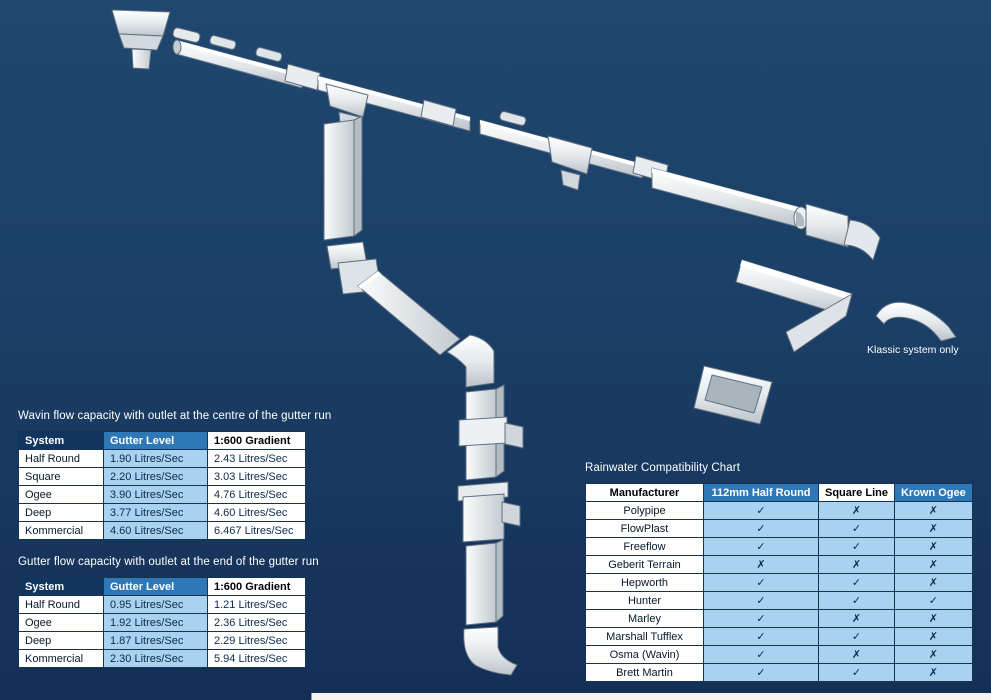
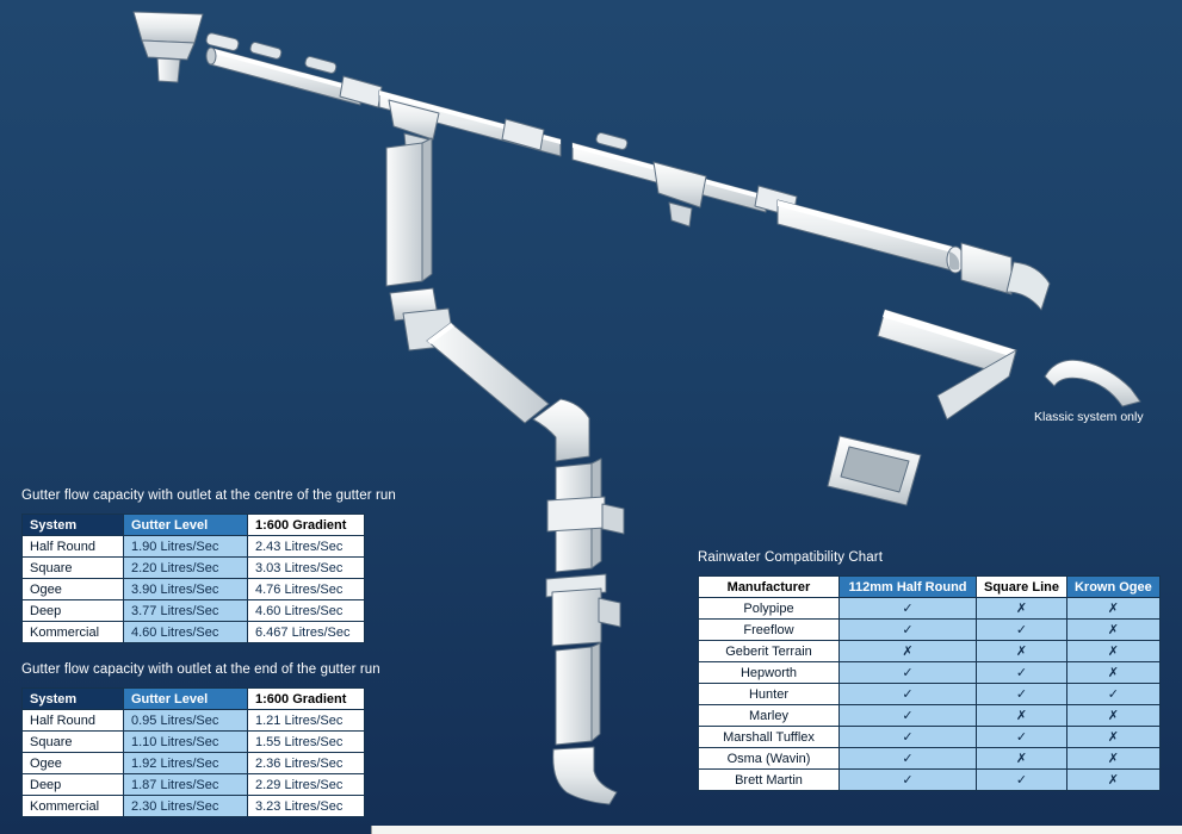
  Klassic system only
- Wavin flow capacity with outlet at the centre of the gutter run
+ Gutter flow capacity with outlet at the centre of the gutter run
  System	Gutter Level	1:600 Gradient
  Half Round	1.90 Litres/Sec	2.43 Litres/Sec
  Square	2.20 Litres/Sec	3.03 Litres/Sec
  Ogee	3.90 Litres/Sec	4.76 Litres/Sec
  Deep	3.77 Litres/Sec	4.60 Litres/Sec
  Kommercial	4.60 Litres/Sec	6.467 Litres/Sec
  Gutter flow capacity with outlet at the end of the gutter run
  System	Gutter Level	1:600 Gradient
  Half Round	0.95 Litres/Sec	1.21 Litres/Sec
+ Square	1.10 Litres/Sec	1.55 Litres/Sec
  Ogee	1.92 Litres/Sec	2.36 Litres/Sec
  Deep	1.87 Litres/Sec	2.29 Litres/Sec
- Kommercial	2.30 Litres/Sec	5.94 Litres/Sec
+ Kommercial	2.30 Litres/Sec	3.23 Litres/Sec
  Rainwater Compatibility Chart
  Manufacturer	112mm Half Round	Square Line	Krown Ogee
  Polypipe	✓	✗	✗
- FlowPlast	✓	✓	✗
  Freeflow	✓	✓	✗
  Geberit Terrain	✗	✗	✗
  Hepworth	✓	✓	✗
  Hunter	✓	✓	✓
  Marley	✓	✗	✗
  Marshall Tufflex	✓	✓	✗
  Osma (Wavin)	✓	✗	✗
  Brett Martin	✓	✓	✗
